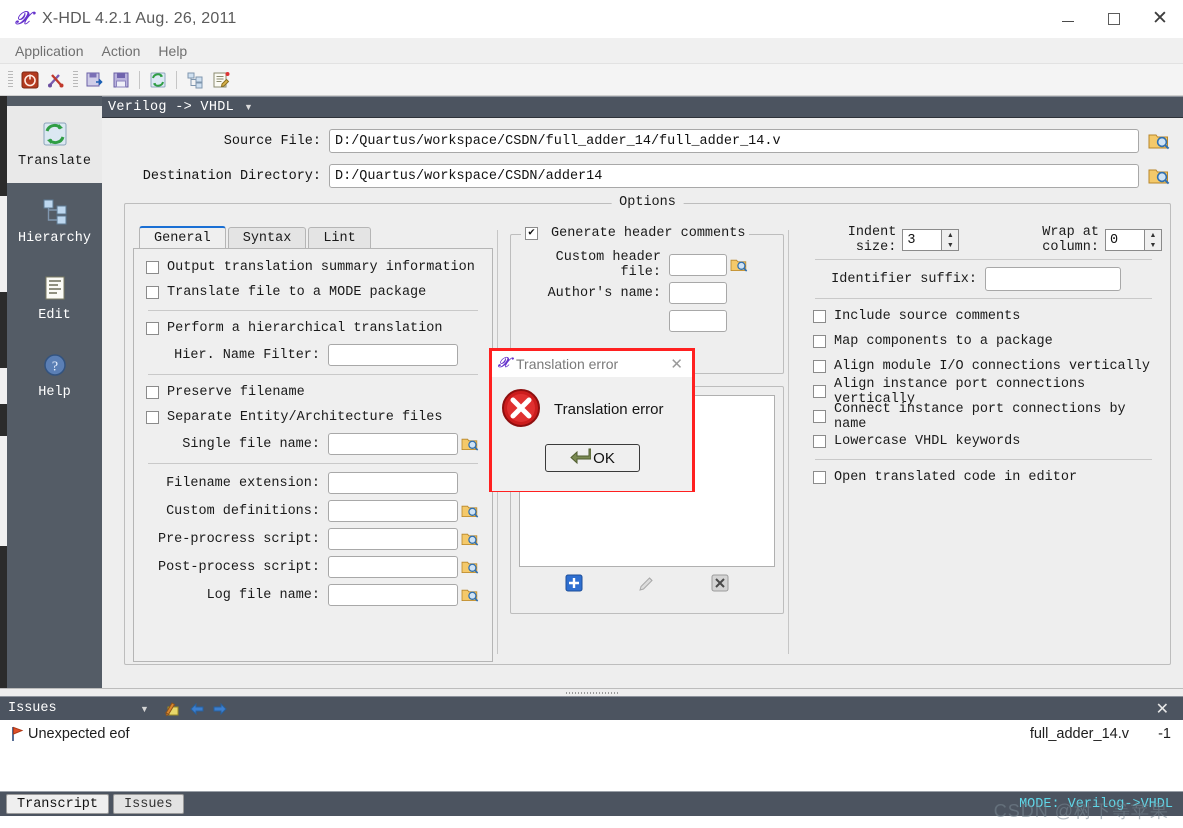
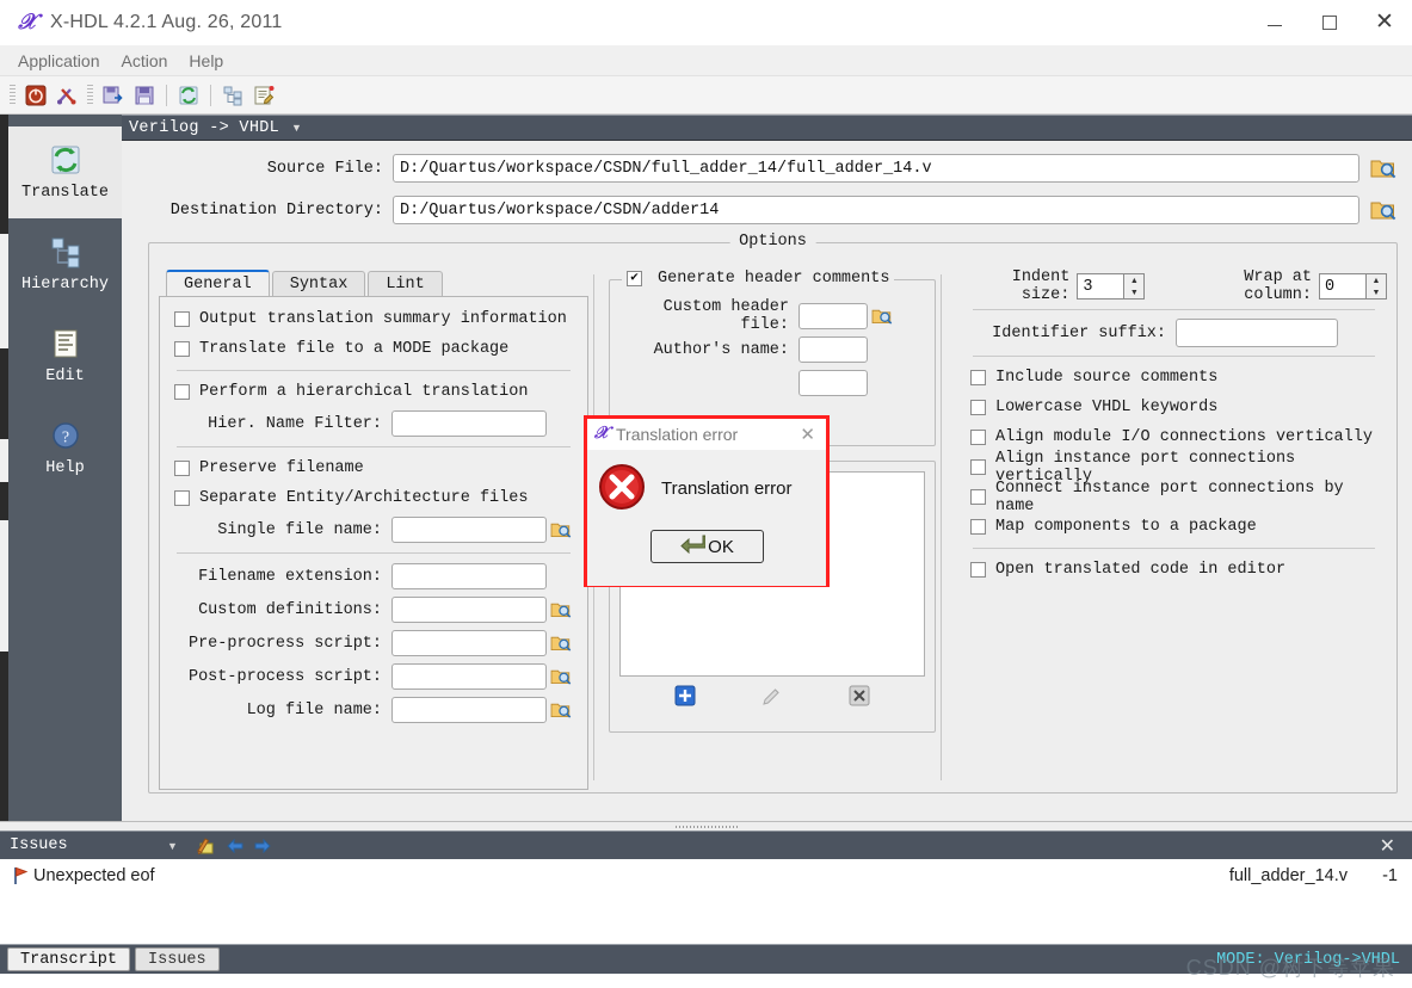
  𝒳
  X-HDL 4.2.1 Aug. 26, 2011
  ✕
  Application
  Action
  Help
  Translate
  Hierarchy
  Edit
  ?
  Help
  Verilog -> VHDL
  ▼
  Source File:
  D:/Quartus/workspace/CSDN/full_adder_14/full_adder_14.v
  Destination Directory:
  D:/Quartus/workspace/CSDN/adder14
  Options
  General
  Syntax
  Lint
  Output translation summary information
  Translate file to a MODE package
  Perform a hierarchical translation
  Hier. Name Filter:
  Preserve filename
  Separate Entity/Architecture files
  Single file name:
  Filename extension:
  Custom definitions:
  Pre-procress script:
  Post-process script:
  Log file name:
  Generate header comments
  Custom header file:
  Author's name:
  Indent size:
  3
  Wrap at column:
  0
  Identifier suffix:
  Include source comments
- Map components to a package
+ Lowercase VHDL keywords
  Align module I/O connections vertically
  Align instance port connections vertically
  Connect instance port connections by name
- Lowercase VHDL keywords
+ Map components to a package
  Open translated code in editor
  Issues
  ▼
  ✕
  Unexpected eof
  full_adder_14.v
  -1
  Transcript
  Issues
  MODE: Verilog->VHDL
  CSDN @树下等苹果
  𝒳
  Translation error
  ✕
  Translation error
  OK
